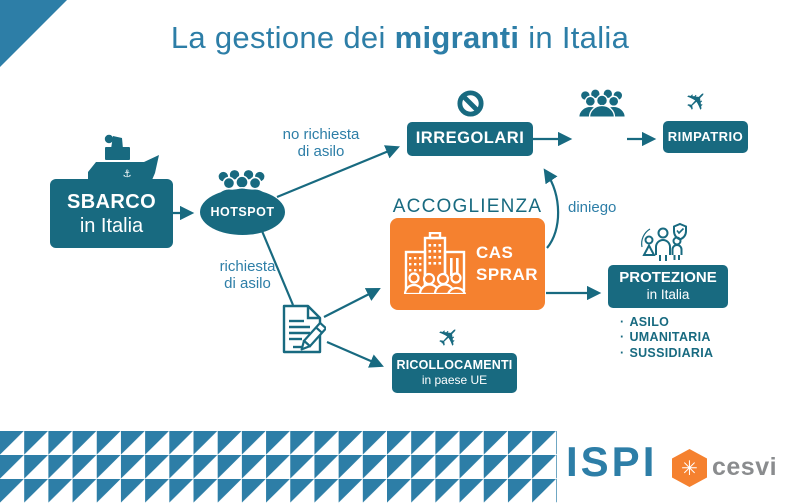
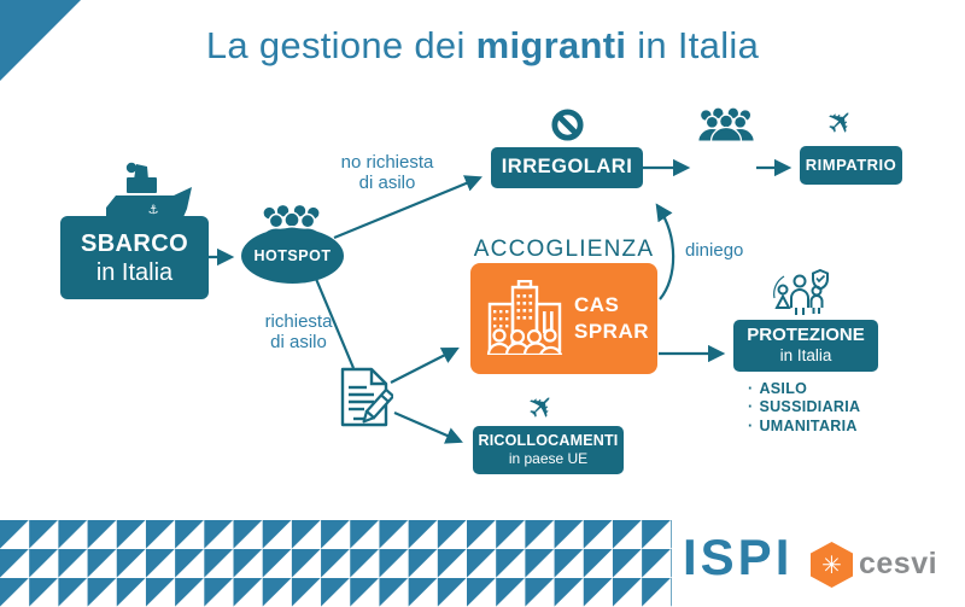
  La gestione dei migranti in Italia
  ⚓
  SBARCO
  in Italia
  HOTSPOT
  IRREGOLARI
  RIMPATRIO
  ACCOGLIENZA
  CAS
  SPRAR
  PROTEZIONE
  in Italia
  ·
  ASILO
  ·
- UMANITARIA
+ SUSSIDIARIA
  ·
- SUSSIDIARIA
+ UMANITARIA
  RICOLLOCAMENTI
  in paese UE
  no richiesta
  di asilo
  richiesta
  di asilo
  diniego
  ISPI
  ✳
  cesvi
